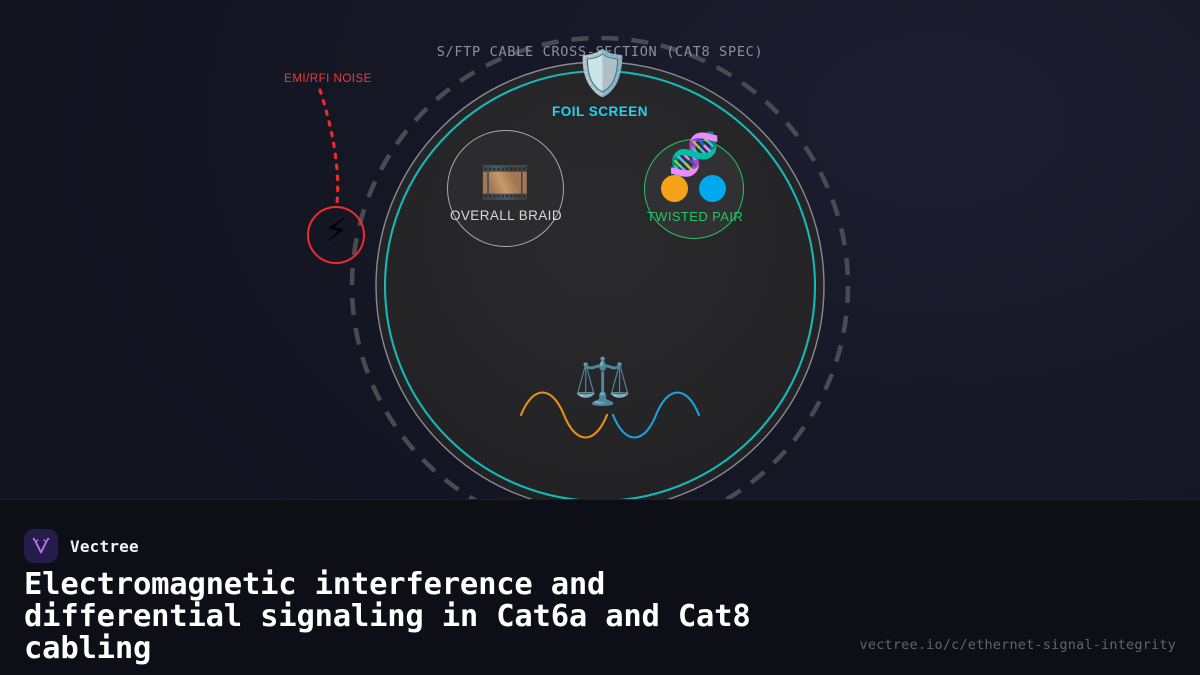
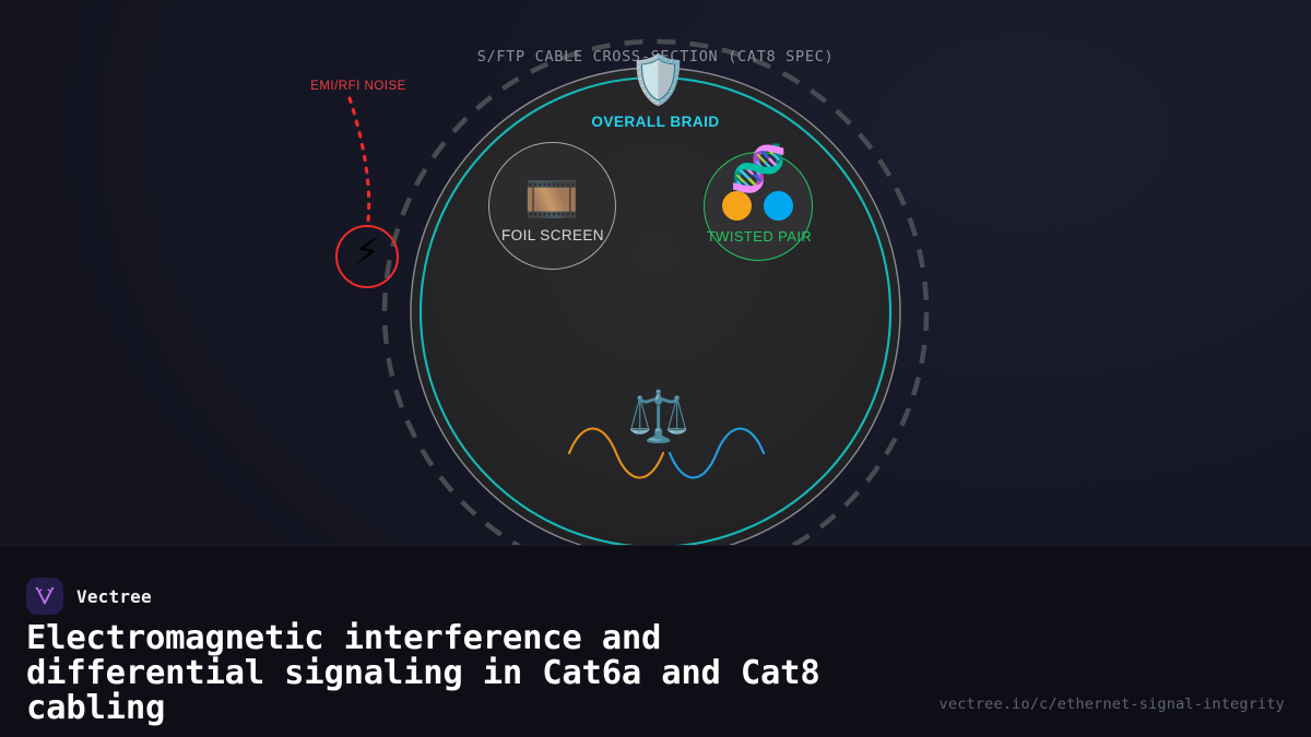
  S/FTP CABLE CROSS-SECTION (CAT8 SPEC)
  🛡️
- FOIL SCREEN
+ OVERALL BRAID
  🎞️
- OVERALL BRAID
+ FOIL SCREEN
  🧬
  TWISTED PAIR
  ⚖️
  EMI/RFI NOISE
  ⚡
  Vectree
  Electromagnetic interference and differential signaling in Cat6a and Cat8 cabling
  vectree.io/c/ethernet-signal-integrity
